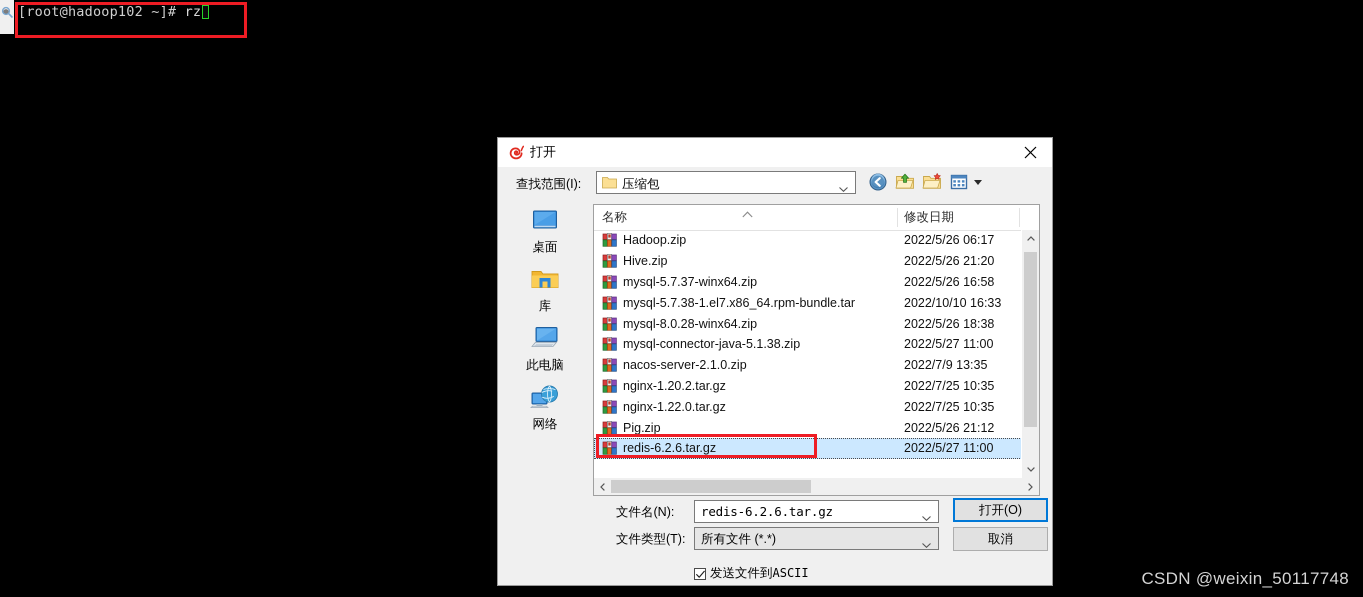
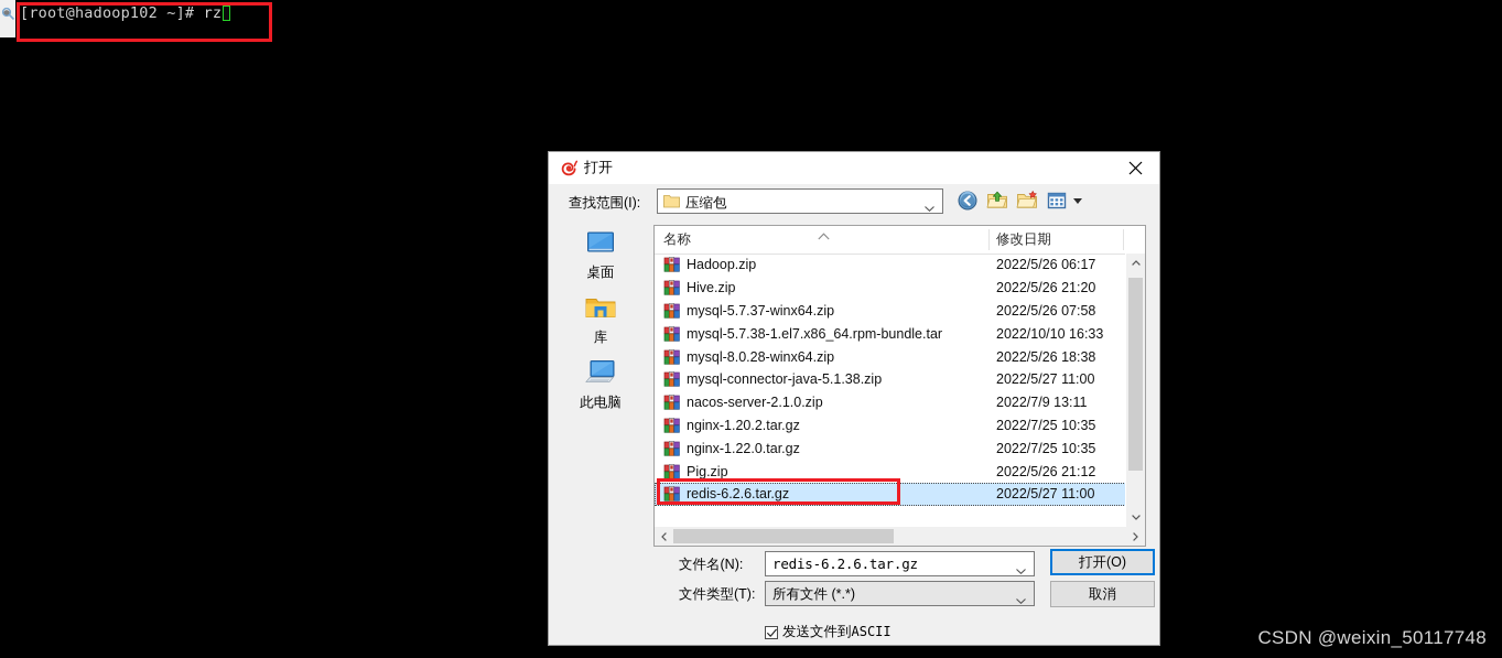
  [root@hadoop102 ~]# rz
  CSDN @weixin_50117748
  打开
  查找范围(I):
  压缩包
  桌面
  库
  此电脑
- 网络
  名称
  修改日期
  Hadoop.zip
  2022/5/26 06:17
  Hive.zip
  2022/5/26 21:20
  mysql-5.7.37-winx64.zip
- 2022/5/26 16:58
+ 2022/5/26 07:58
  mysql-5.7.38-1.el7.x86_64.rpm-bundle.tar
  2022/10/10 16:33
  mysql-8.0.28-winx64.zip
  2022/5/26 18:38
  mysql-connector-java-5.1.38.zip
  2022/5/27 11:00
  nacos-server-2.1.0.zip
- 2022/7/9 13:35
+ 2022/7/9 13:11
  nginx-1.20.2.tar.gz
  2022/7/25 10:35
  nginx-1.22.0.tar.gz
  2022/7/25 10:35
  Pig.zip
  2022/5/26 21:12
  redis-6.2.6.tar.gz
  2022/5/27 11:00
  文件名(N):
  redis-6.2.6.tar.gz
  文件类型(T):
  所有文件 (*.*)
  打开(O)
  取消
  发送文件到ASCII
